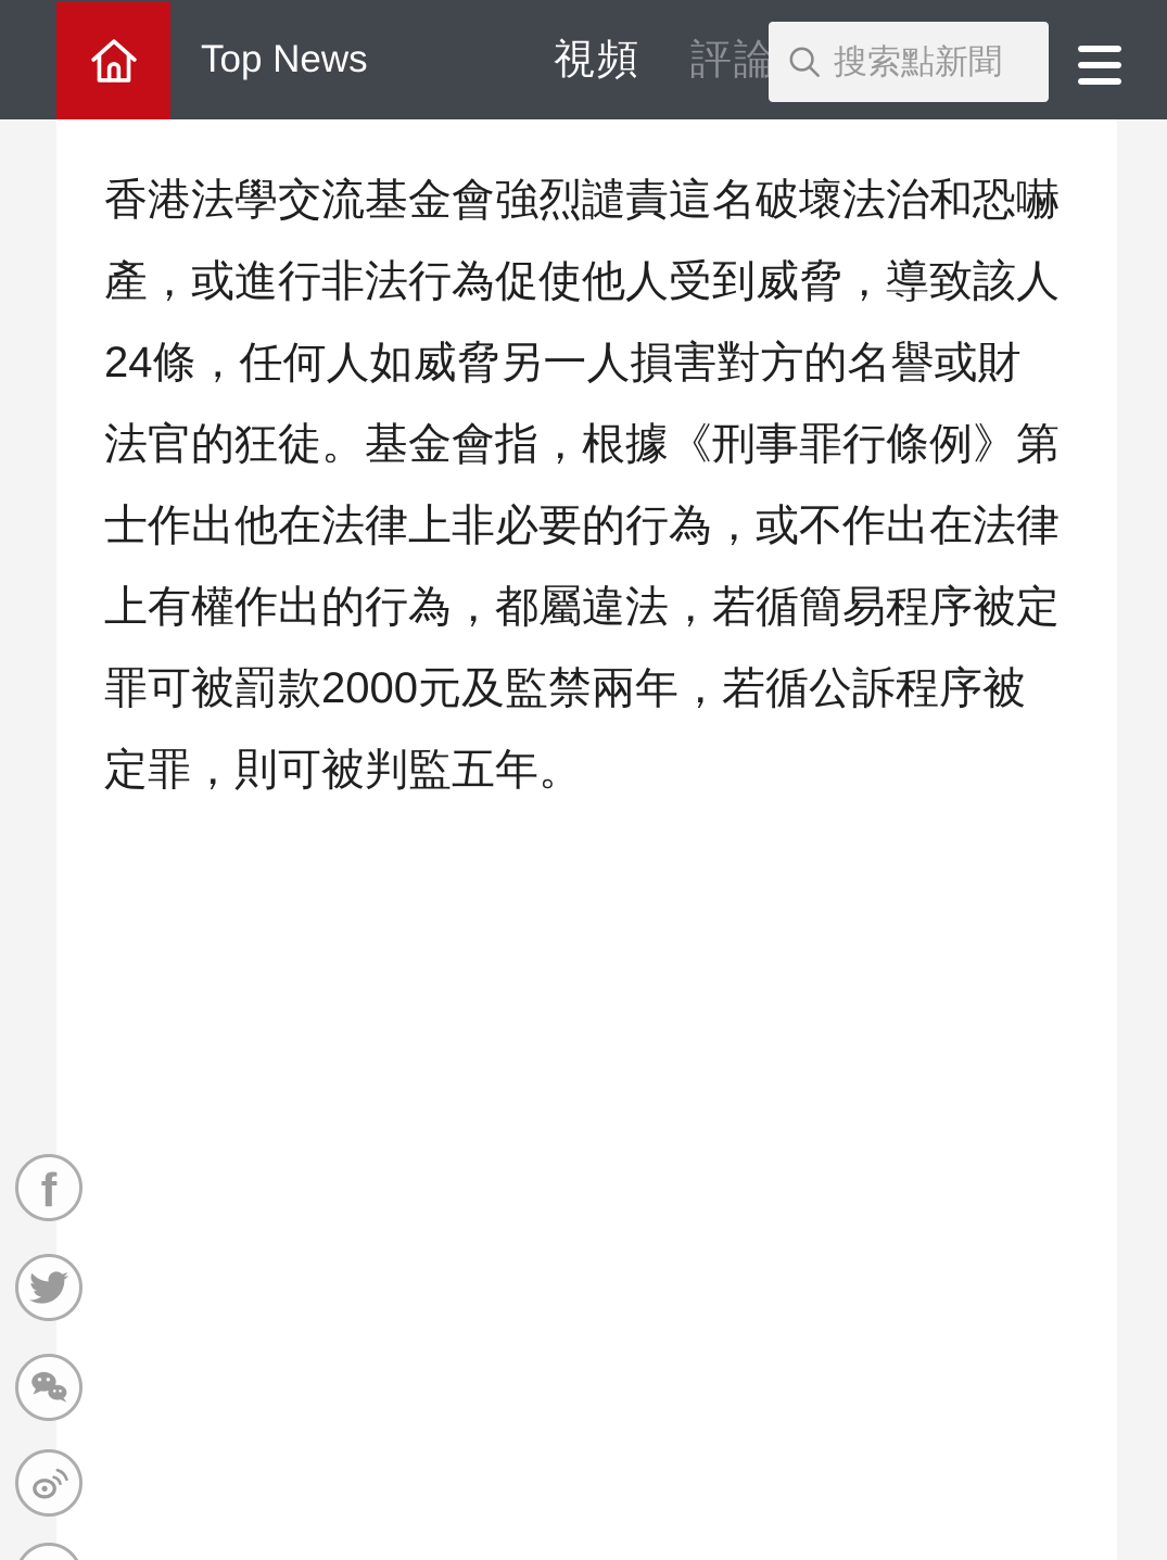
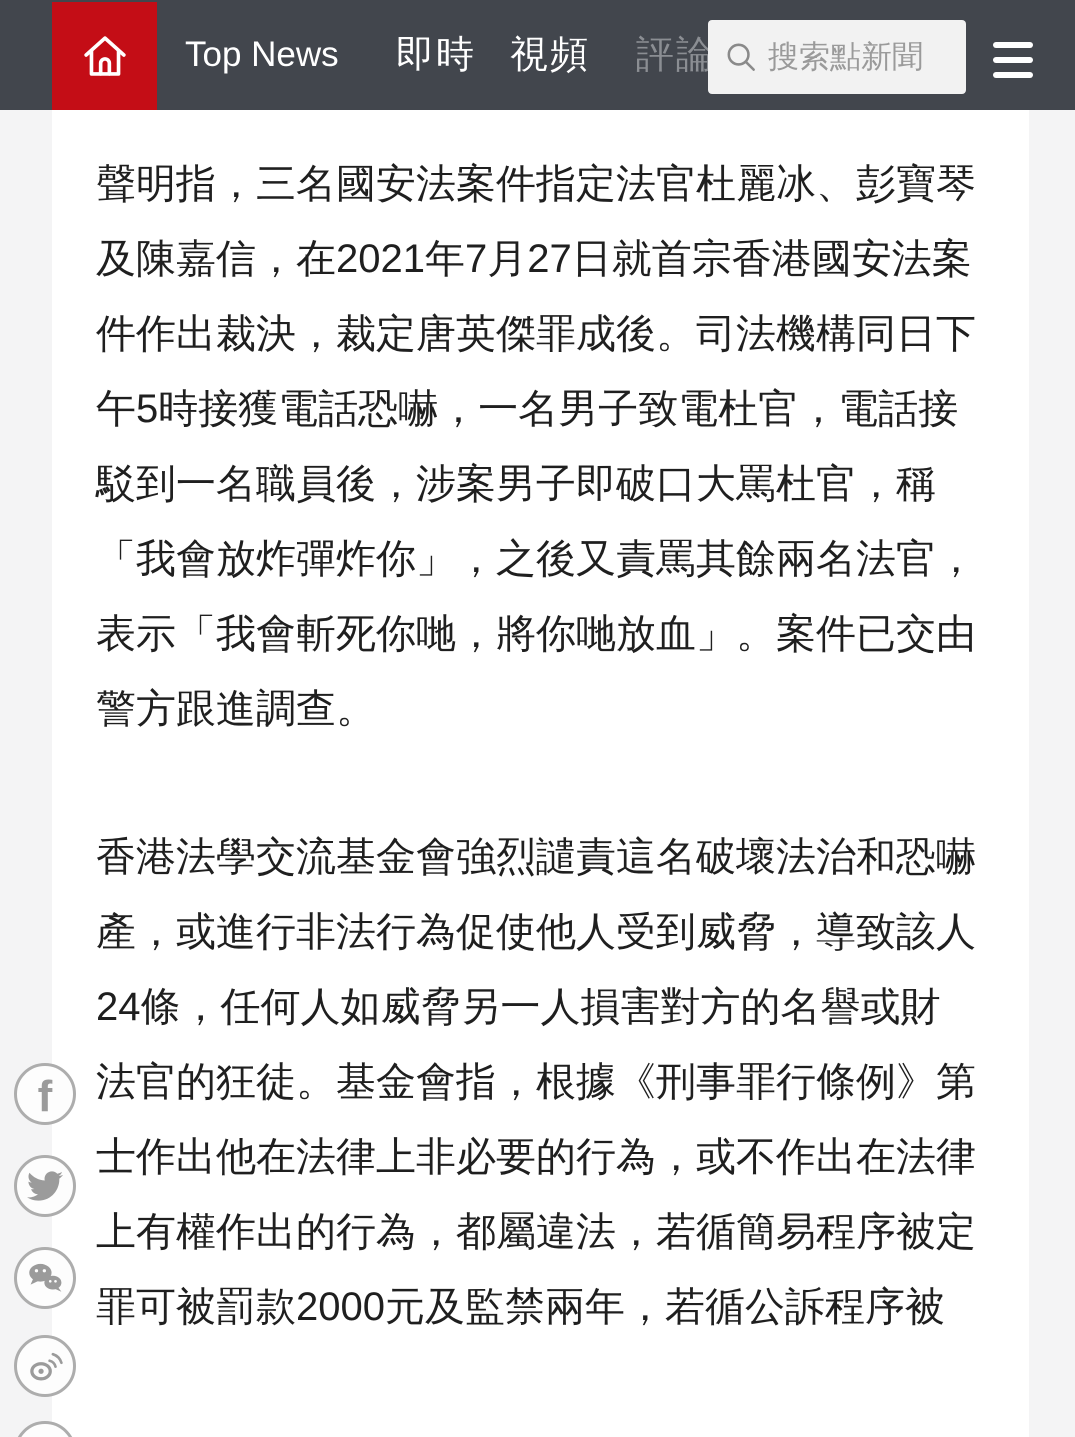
  Top News
+ 即時
  視頻
  評論
  搜索點新聞
+ 聲明指，三名國安法案件指定法官杜麗冰、彭寶琴
+ 及陳嘉信，在2021年7月27日就首宗香港國安法案
+ 件作出裁決，裁定唐英傑罪成後。司法機構同日下
+ 午5時接獲電話恐嚇，一名男子致電杜官，電話接
+ 駁到一名職員後，涉案男子即破口大罵杜官，稱
+ 「我會放炸彈炸你」，之後又責罵其餘兩名法官，
+ 表示「我會斬死你哋，將你哋放血」。案件已交由
+ 警方跟進調查。
  香港法學交流基金會強烈譴責這名破壞法治和恐嚇
  產，或進行非法行為促使他人受到威脅，導致該人
  24條，任何人如威脅另一人損害對方的名譽或財
  法官的狂徒。基金會指，根據《刑事罪行條例》第
  士作出他在法律上非必要的行為，或不作出在法律
  上有權作出的行為，都屬違法，若循簡易程序被定
  罪可被罰款2000元及監禁兩年，若循公訴程序被
- 定罪，則可被判監五年。
  f
